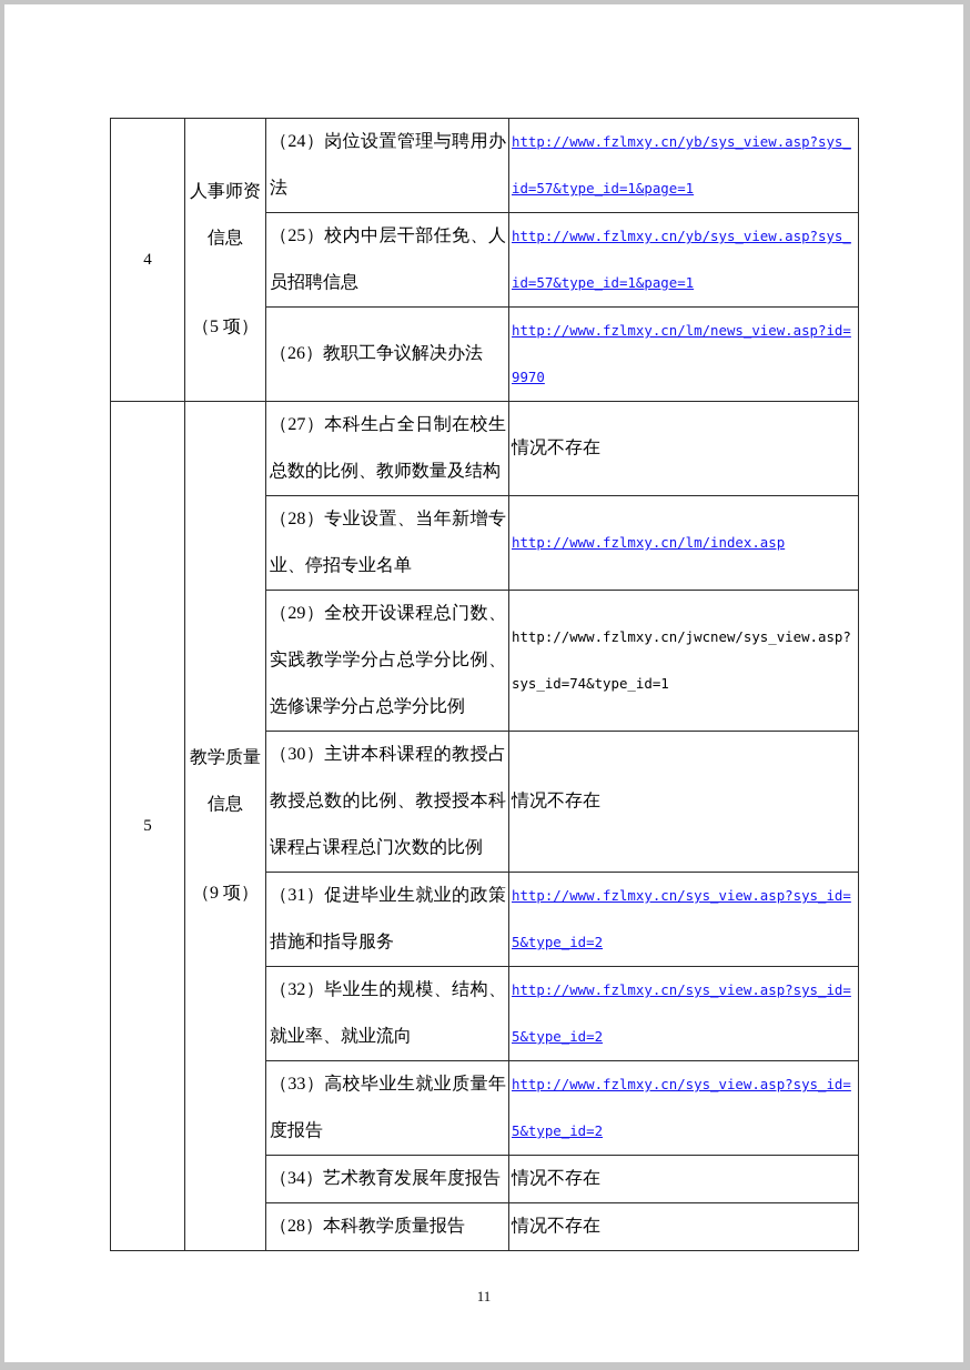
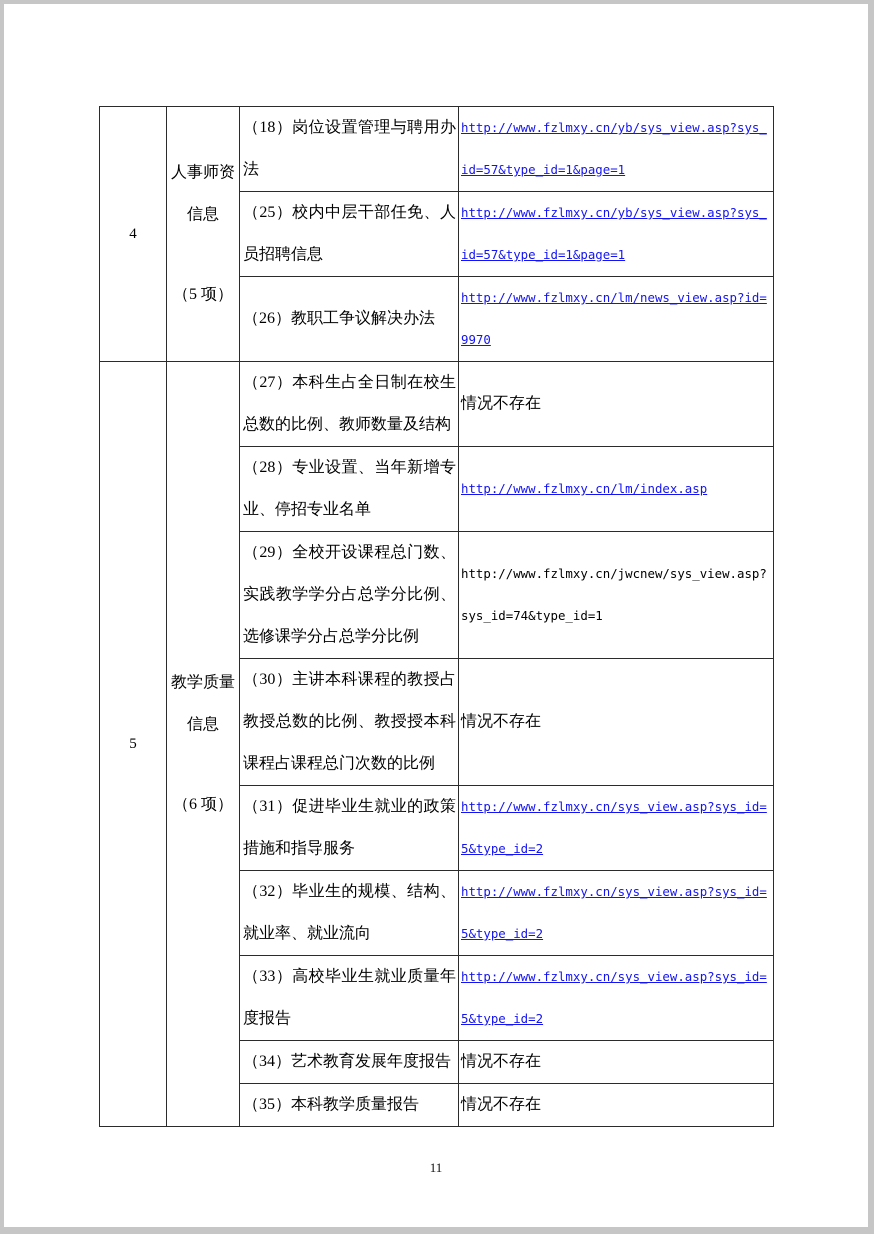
- 4	人事师资 信息 （5 项）	（24）岗位设置管理与聘用办法	http://www.fzlmxy.cn/yb/sys_view.asp?sys_id=57&type_id=1&page=1
+ 4	人事师资 信息 （5 项）	（18）岗位设置管理与聘用办法	http://www.fzlmxy.cn/yb/sys_view.asp?sys_id=57&type_id=1&page=1
  （25）校内中层干部任免、人员招聘信息	http://www.fzlmxy.cn/yb/sys_view.asp?sys_id=57&type_id=1&page=1
  （26）教职工争议解决办法	http://www.fzlmxy.cn/lm/news_view.asp?id=9970
- 5	教学质量 信息 （9 项）	（27）本科生占全日制在校生总数的比例、教师数量及结构	情况不存在
+ 5	教学质量 信息 （6 项）	（27）本科生占全日制在校生总数的比例、教师数量及结构	情况不存在
  （28）专业设置、当年新增专业、停招专业名单	http://www.fzlmxy.cn/lm/index.asp
  （29）全校开设课程总门数、实践教学学分占总学分比例、选修课学分占总学分比例	http://www.fzlmxy.cn/jwcnew/sys_view.asp?sys_id=74&type_id=1
  （30）主讲本科课程的教授占教授总数的比例、教授授本科课程占课程总门次数的比例	情况不存在
  （31）促进毕业生就业的政策措施和指导服务	http://www.fzlmxy.cn/sys_view.asp?sys_id=5&type_id=2
  （32）毕业生的规模、结构、就业率、就业流向	http://www.fzlmxy.cn/sys_view.asp?sys_id=5&type_id=2
  （33）高校毕业生就业质量年度报告	http://www.fzlmxy.cn/sys_view.asp?sys_id=5&type_id=2
  （34）艺术教育发展年度报告	情况不存在
- （28）本科教学质量报告	情况不存在
+ （35）本科教学质量报告	情况不存在
  11
